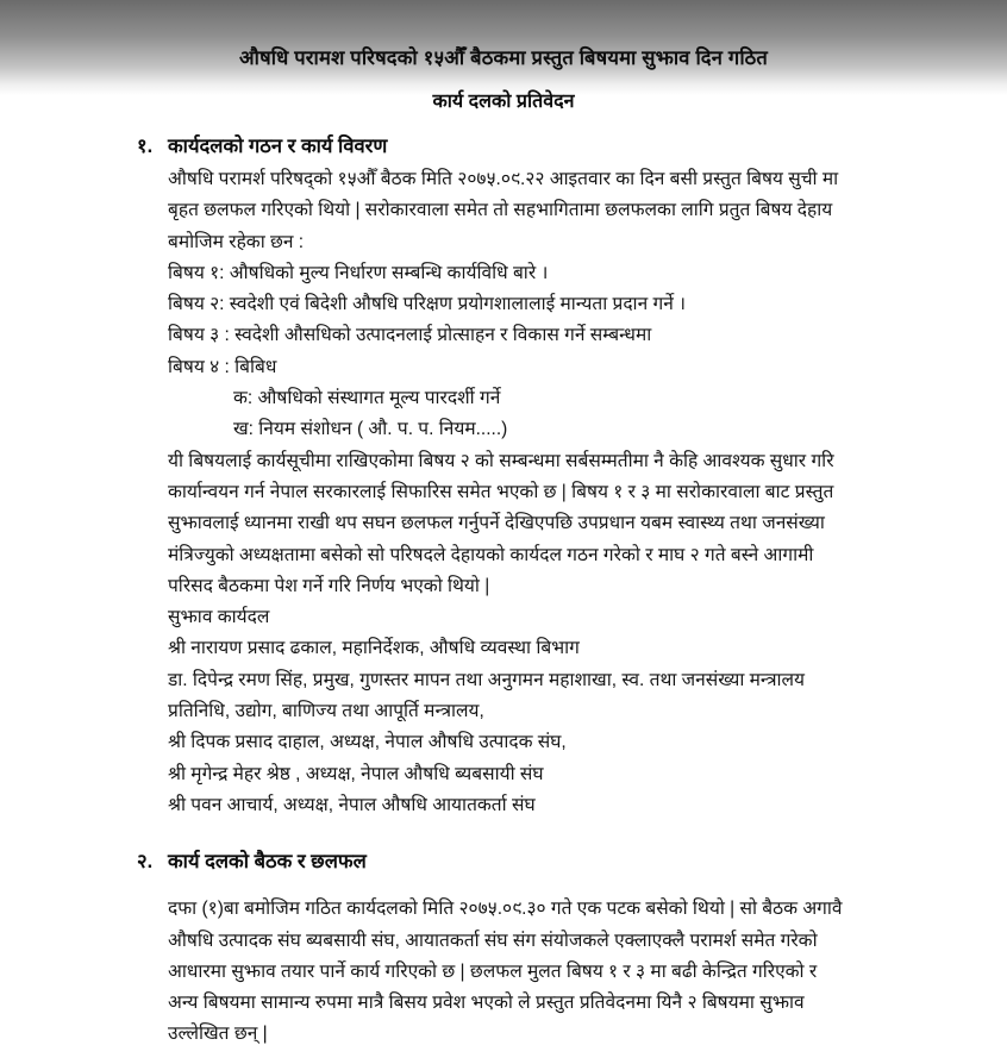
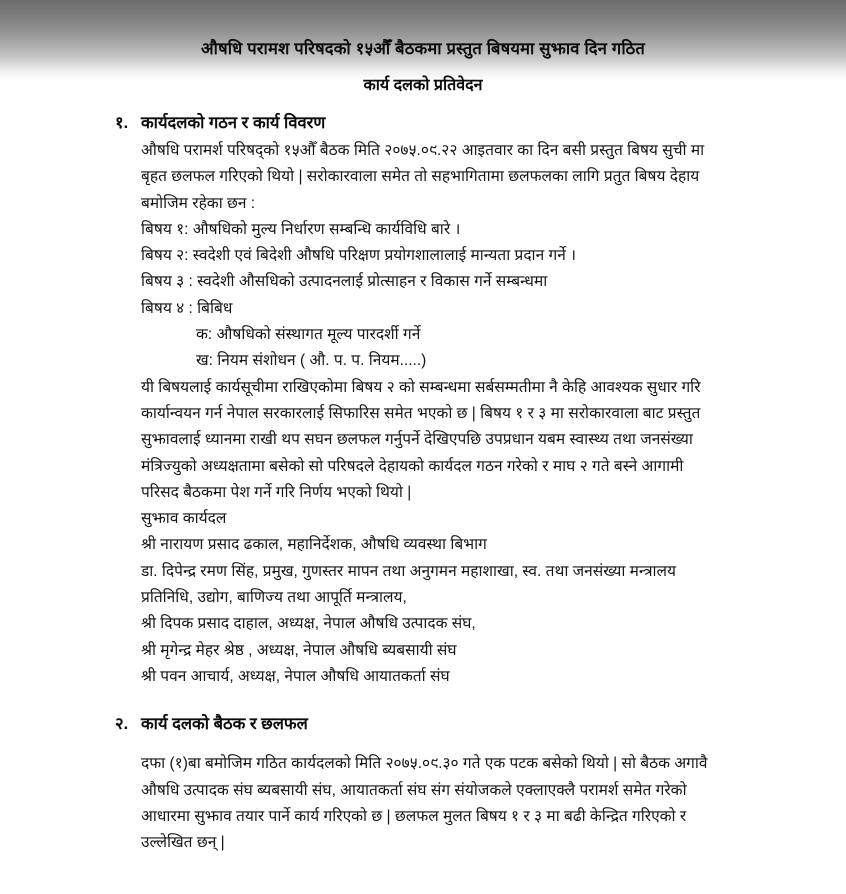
  औषधि परामश परिषदको १५औँ बैठकमा प्रस्तुत बिषयमा सुझाव दिन गठित
  कार्य दलको प्रतिवेदन
  १.
  कार्यदलको गठन र कार्य विवरण
  औषधि परामर्श परिषद्को १५औँ बैठक मिति २०७५.०९.२२ आइतवार का दिन बसी प्रस्तुत बिषय सुची मा
  बृहत छलफल गरिएको थियो | सरोकारवाला समेत तो सहभागितामा छलफलका लागि प्रतुत बिषय देहाय
  बमोजिम रहेका छन :
  बिषय १: औषधिको मुल्य निर्धारण सम्बन्धि कार्यविधि बारे ।
  बिषय २: स्वदेशी एवं बिदेशी औषधि परिक्षण प्रयोगशालालाई मान्यता प्रदान गर्ने ।
  बिषय ३ : स्वदेशी औसधिको उत्पादनलाई प्रोत्साहन र विकास गर्ने सम्बन्धमा
  बिषय ४ : बिबिध
  क: औषधिको संस्थागत मूल्य पारदर्शी गर्ने
  ख: नियम संशोधन ( औ. प. प. नियम.....)
  यी बिषयलाई कार्यसूचीमा राखिएकोमा बिषय २ को सम्बन्धमा सर्बसम्मतीमा नै केहि आवश्यक सुधार गरि
  कार्यान्वयन गर्न नेपाल सरकारलाई सिफारिस समेत भएको छ | बिषय १ र ३ मा सरोकारवाला बाट प्रस्तुत
  सुझावलाई ध्यानमा राखी थप सघन छलफल गर्नुपर्ने देखिएपछि उपप्रधान यबम स्वास्थ्य तथा जनसंख्या
  मंत्रिज्युको अध्यक्षतामा बसेको सो परिषदले देहायको कार्यदल गठन गरेको र माघ २ गते बस्ने आगामी
  परिसद बैठकमा पेश गर्ने गरि निर्णय भएको थियो |
  सुझाव कार्यदल
  श्री नारायण प्रसाद ढकाल, महानिर्देशक, औषधि व्यवस्था बिभाग
  डा. दिपेन्द्र रमण सिंह, प्रमुख, गुणस्तर मापन तथा अनुगमन महाशाखा, स्व. तथा जनसंख्या मन्त्रालय
  प्रतिनिधि, उद्योग, बाणिज्य तथा आपूर्ति मन्त्रालय,
  श्री दिपक प्रसाद दाहाल, अध्यक्ष, नेपाल औषधि उत्पादक संघ,
  श्री मृगेन्द्र मेहर श्रेष्ठ , अध्यक्ष, नेपाल औषधि ब्यबसायी संघ
  श्री पवन आचार्य, अध्यक्ष, नेपाल औषधि आयातकर्ता संघ
  २.
  कार्य दलको बैठक र छलफल
  दफा (१)बा बमोजिम गठित कार्यदलको मिति २०७५.०९.३० गते एक पटक बसेको थियो | सो बैठक अगावै
  औषधि उत्पादक संघ ब्यबसायी संघ, आयातकर्ता संघ संग संयोजकले एक्लाएक्लै परामर्श समेत गरेको
  आधारमा सुझाव तयार पार्ने कार्य गरिएको छ | छलफल मुलत बिषय १ र ३ मा बढी केन्द्रित गरिएको र
- अन्य बिषयमा सामान्य रुपमा मात्रै बिसय प्रवेश भएको ले प्रस्तुत प्रतिवेदनमा यिनै २ बिषयमा सुझाव
  उल्लेखित छन् |
